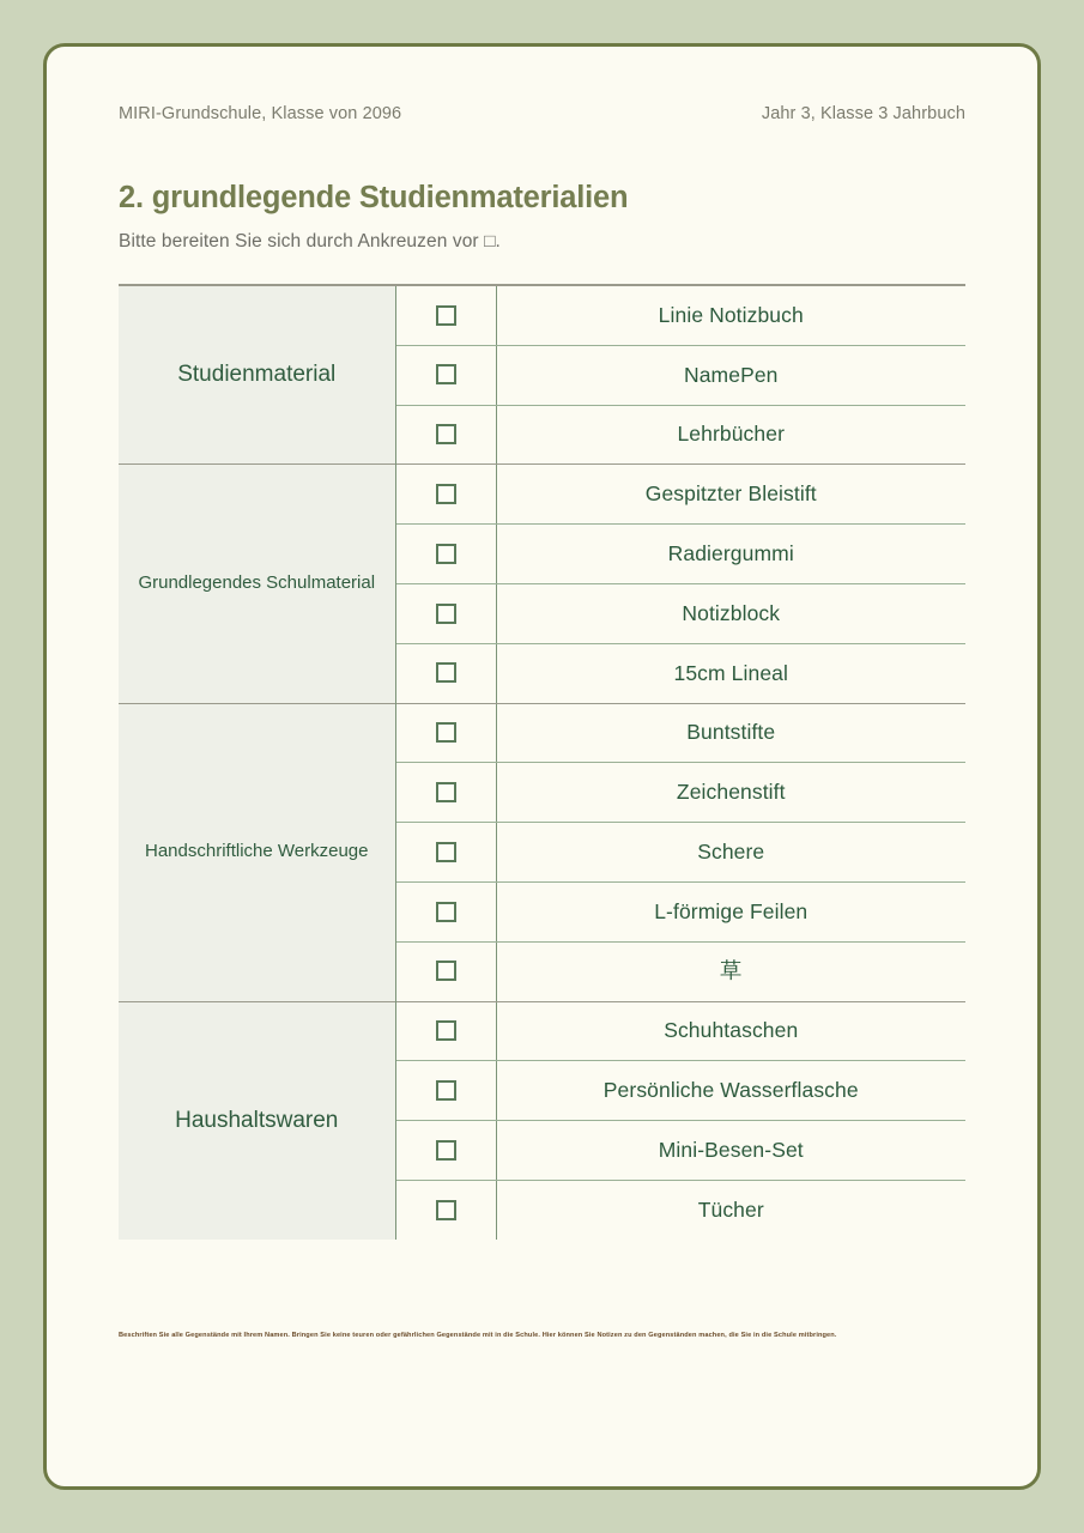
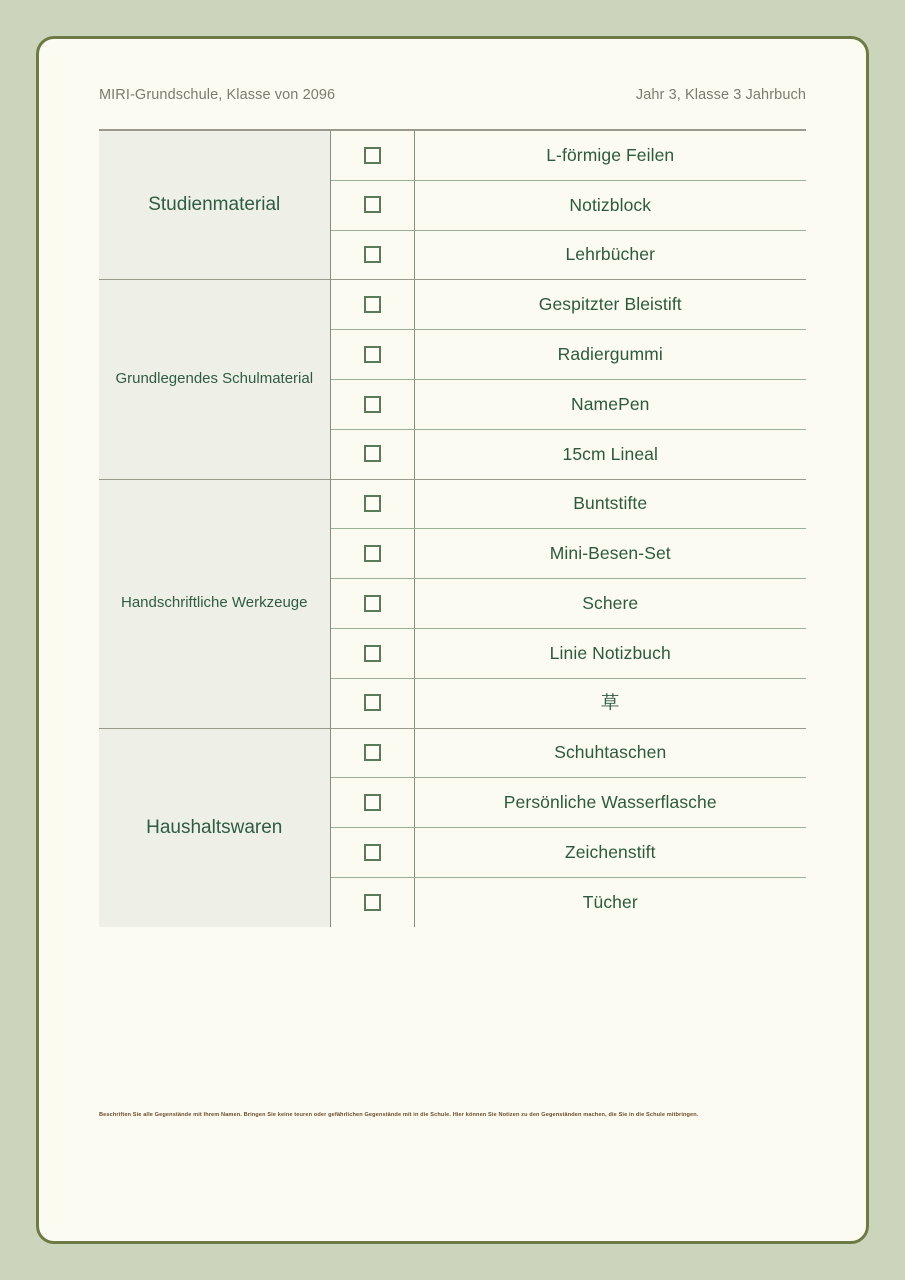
  MIRI-Grundschule, Klasse von 2096
  Jahr 3, Klasse 3 Jahrbuch
- 2. grundlegende Studienmaterialien
- Bitte bereiten Sie sich durch Ankreuzen vor □.
- Studienmaterial		Linie Notizbuch
+ Studienmaterial		L-förmige Feilen
- 	NamePen
+ 	Notizblock
  	Lehrbücher
  Grundlegendes Schulmaterial		Gespitzter Bleistift
  	Radiergummi
- 	Notizblock
+ 	NamePen
  	15cm Lineal
  Handschriftliche Werkzeuge		Buntstifte
- 	Zeichenstift
+ 	Mini-Besen-Set
  	Schere
- 	L-förmige Feilen
+ 	Linie Notizbuch
  	草
  Haushaltswaren		Schuhtaschen
  	Persönliche Wasserflasche
- 	Mini-Besen-Set
+ 	Zeichenstift
  	Tücher
